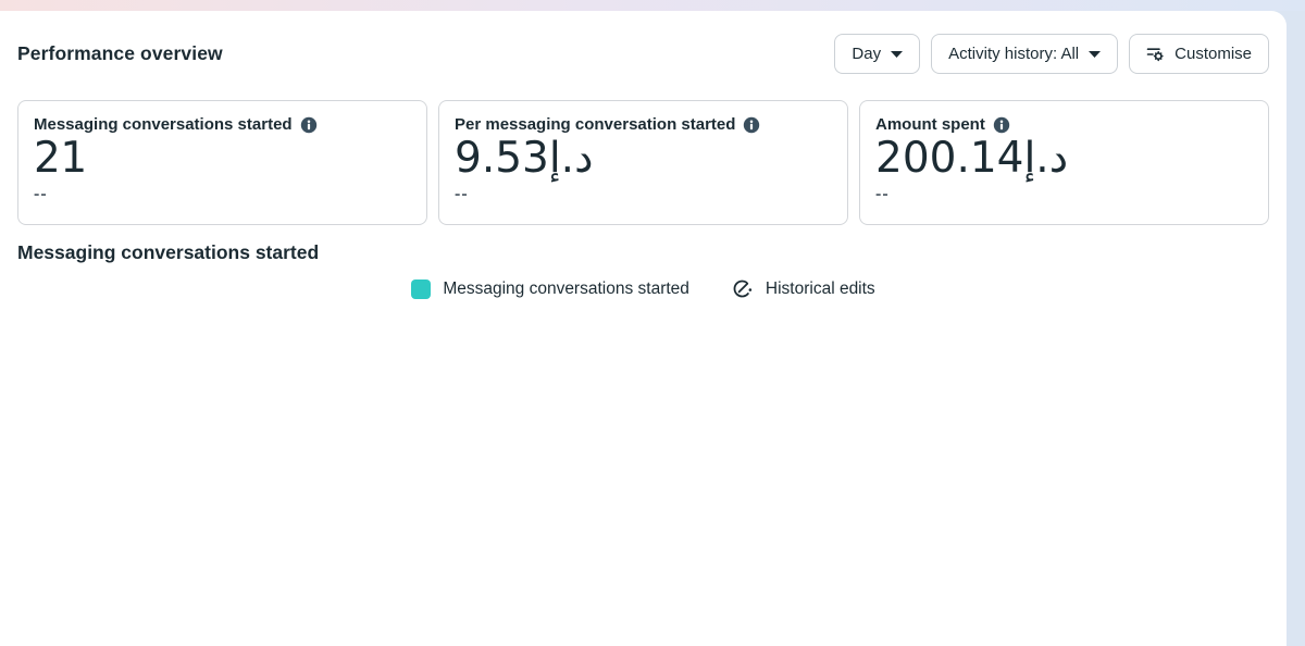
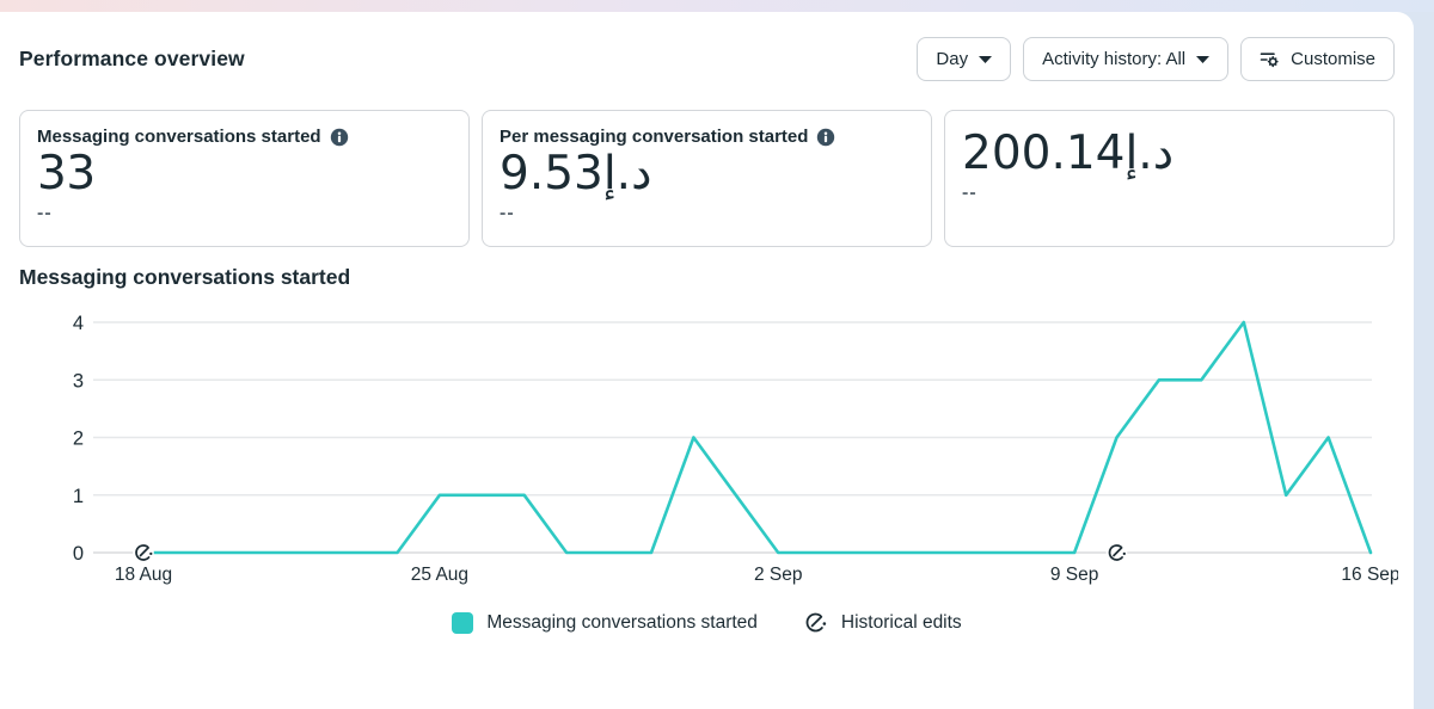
  Performance overview
  Day
  Activity history: All
  Customise
  Messaging conversations started
- 21
+ 33
  --
  Per messaging conversation started
  9.53د.إ
  --
- Amount spent
  200.14د.إ
  --
  Messaging conversations started
+ 4
+ 3
+ 2
+ 1
+ 0
+ 18 Aug
+ 25 Aug
+ 2 Sep
+ 9 Sep
+ 16 Sep
  Messaging conversations started
  Historical edits
